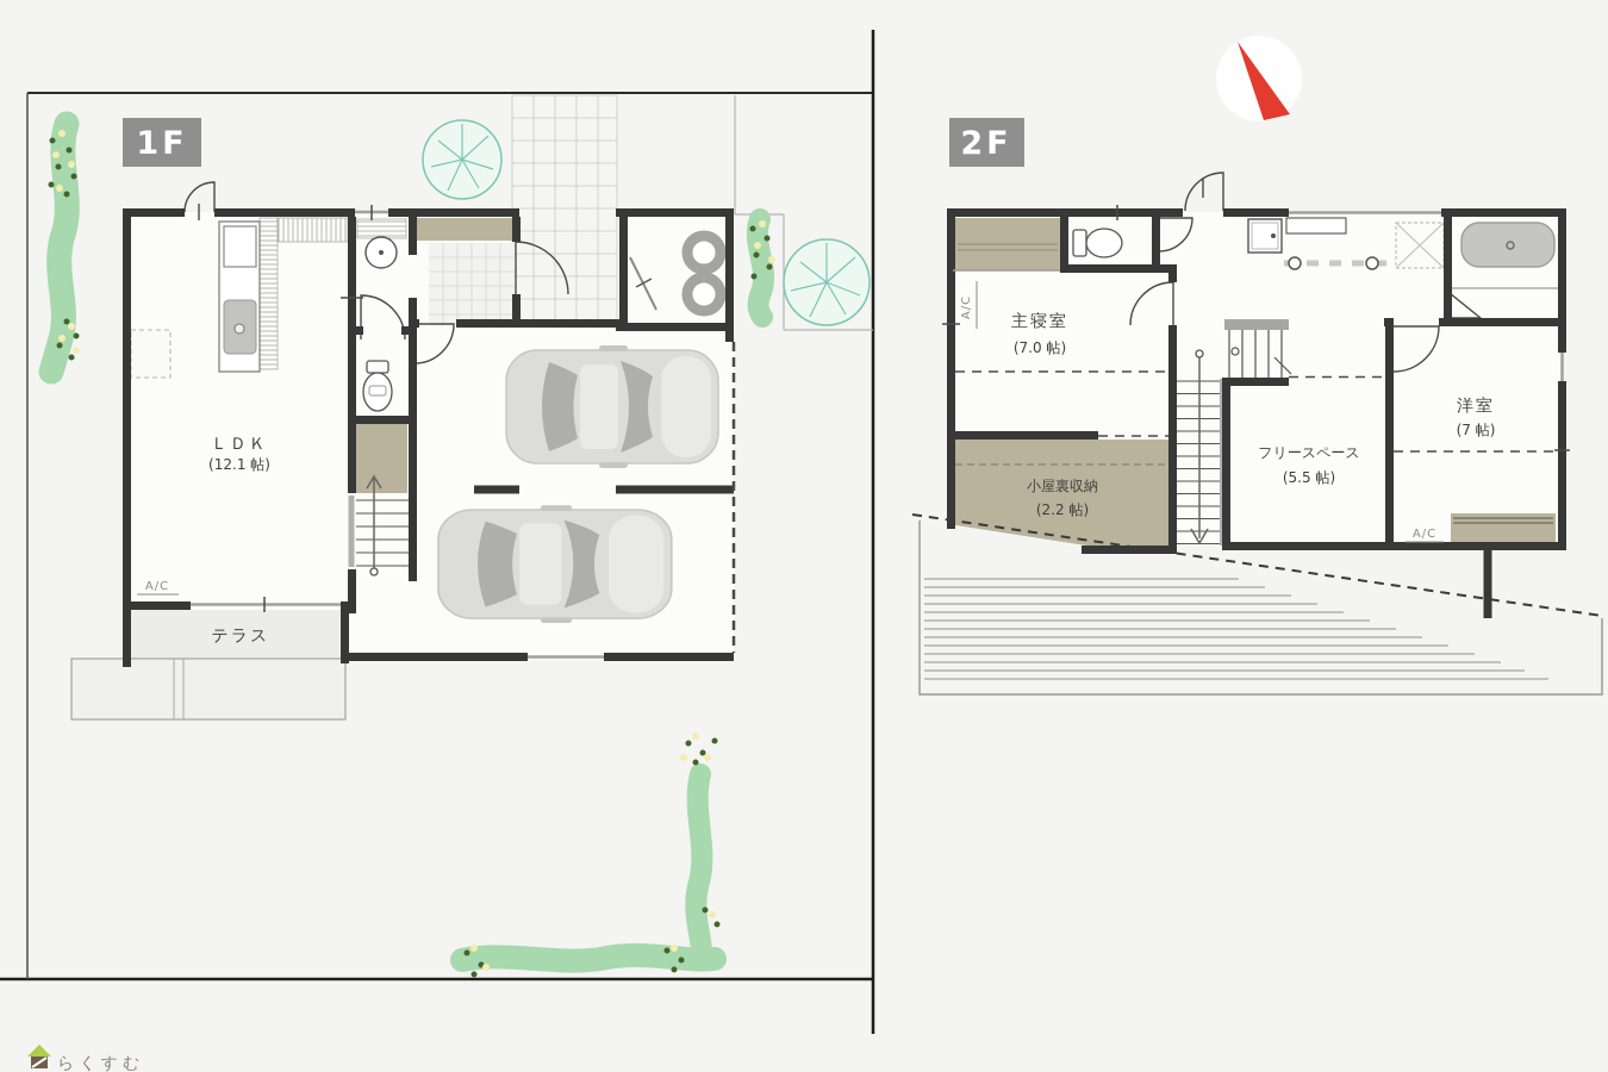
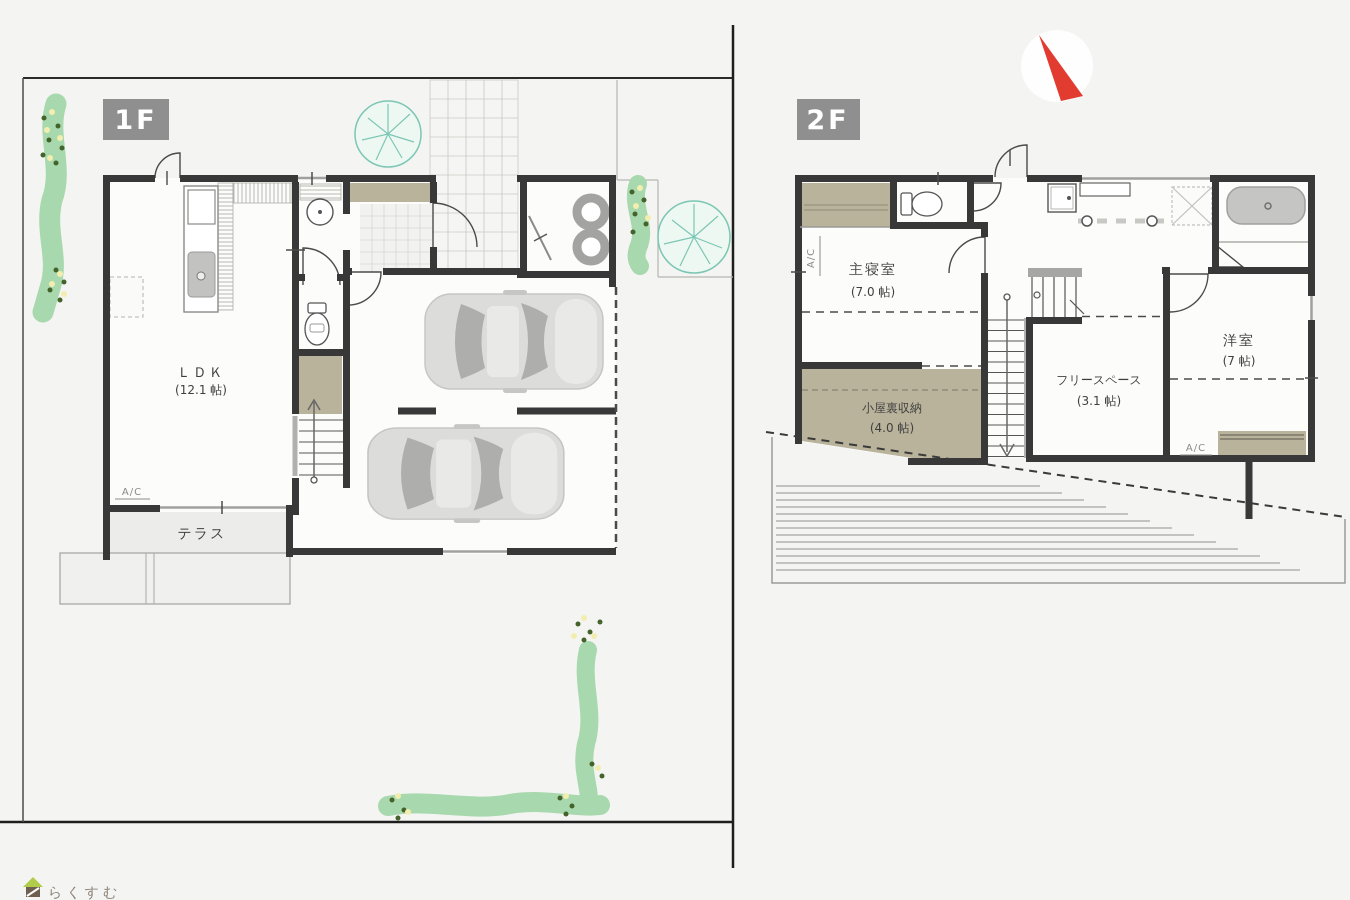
  ＬＤＫ
  (12.1 帖)
  テラス
  A/C
  1F
  主寝室
  (7.0 帖)
  小屋裏収納
- (2.2 帖)
+ (4.0 帖)
  フリースペース
- (5.5 帖)
+ (3.1 帖)
  洋室
  (7 帖)
  A/C
  2F
  らくすむ
